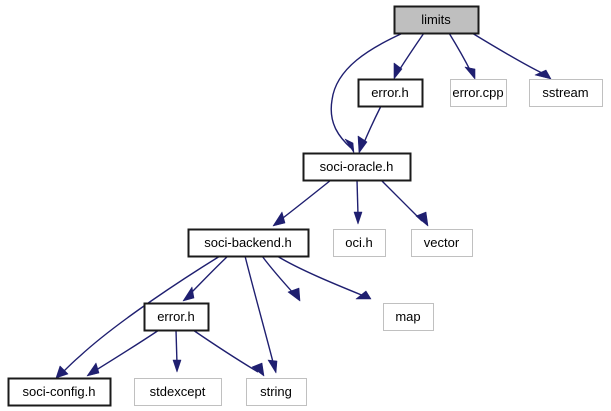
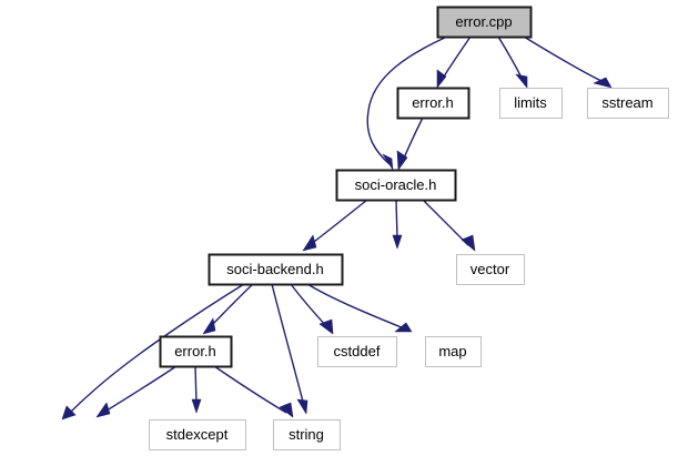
- limits
+ error.cpp
  error.h
- error.cpp
+ limits
  sstream
  soci-oracle.h
  soci-backend.h
- oci.h
  vector
  error.h
+ cstddef
  map
- soci-config.h
  stdexcept
  string
